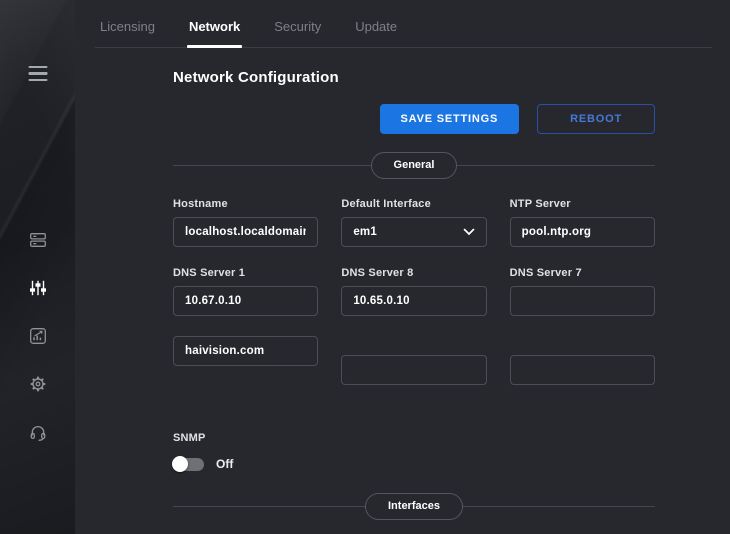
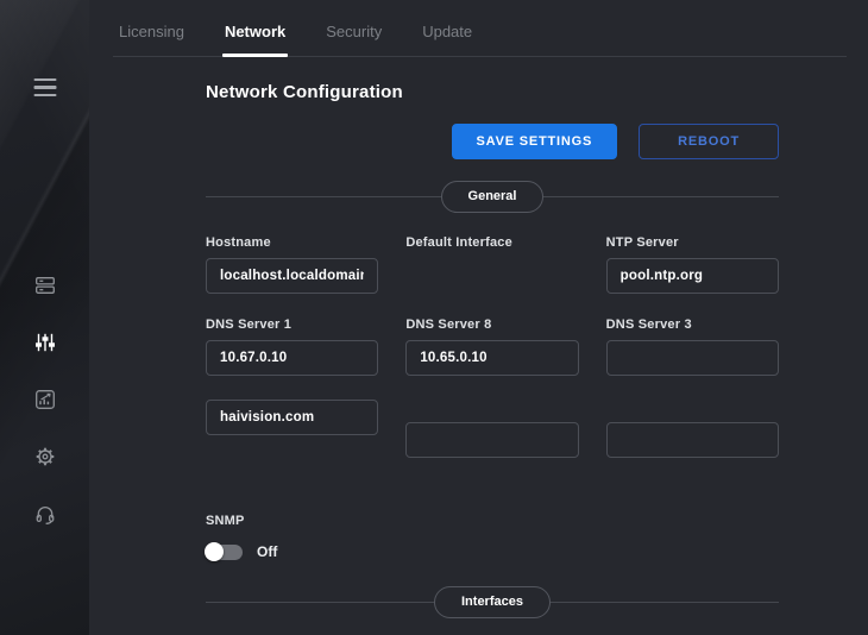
  Licensing
  Network
  Security
  Update
  Network Configuration
  SAVE SETTINGS
  REBOOT
  General
  Hostname
  localhost.localdomai
  Default Interface
- em1
  NTP Server
  pool.ntp.org
  DNS Server 1
  10.67.0.10
  DNS Server 8
  10.65.0.10
- DNS Server 7
+ DNS Server 3
  haivision.com
  SNMP
  Off
  Interfaces
